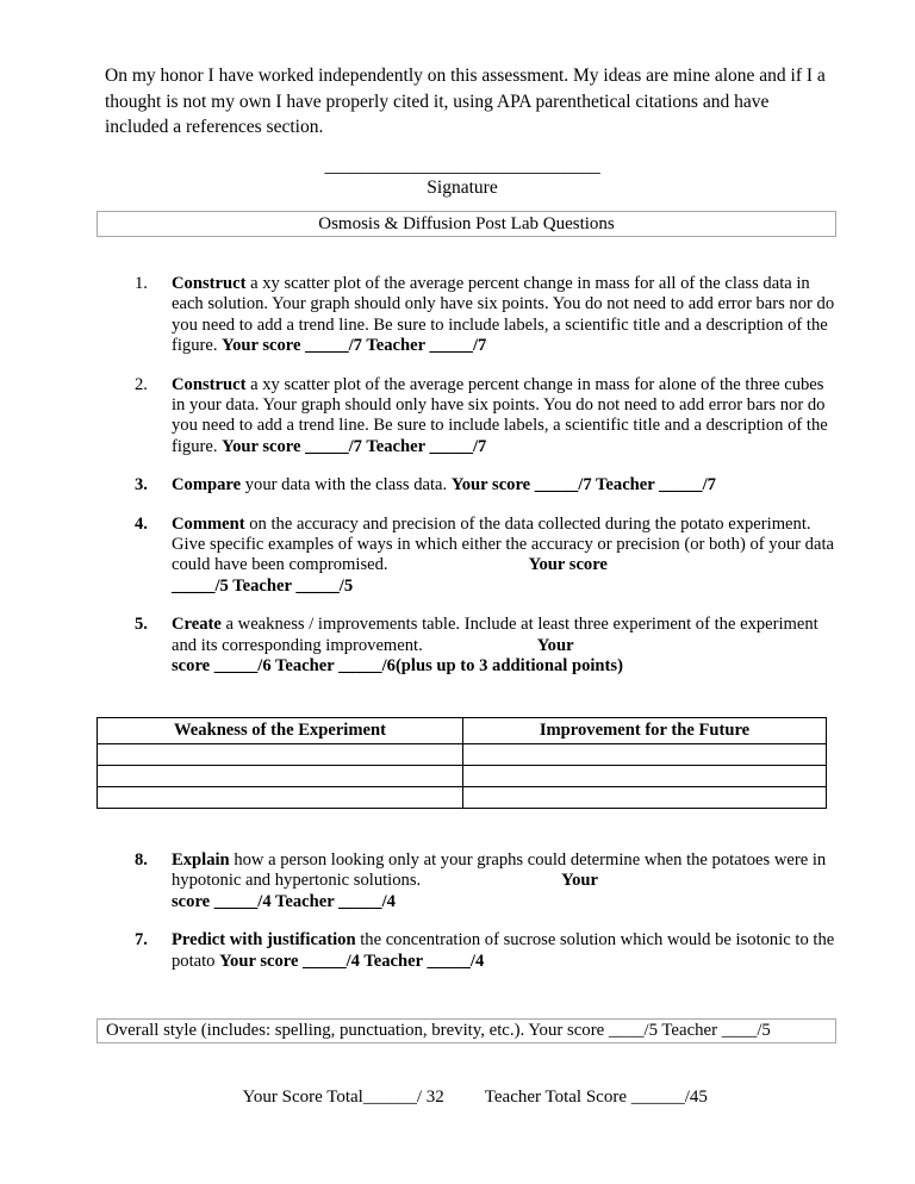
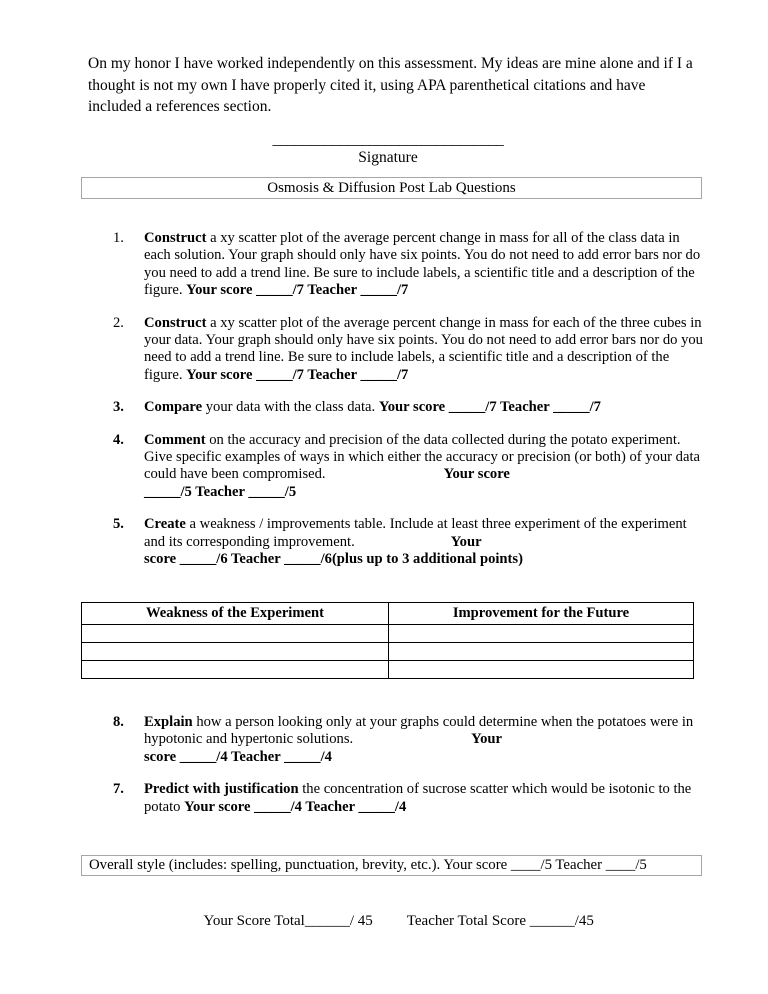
  On my honor I have worked independently on this assessment. My ideas are mine alone and if I a thought is not my own I have properly cited it, using APA parenthetical citations and have included a references section.
  _______________________________
  Signature
  Osmosis & Diffusion Post Lab Questions
  1.
  Construct a xy scatter plot of the average percent change in mass for all of the class data in each solution. Your graph should only have six points. You do not need to add error bars nor do you need to add a trend line. Be sure to include labels, a scientific title and a description of the figure. Your score _____/7 Teacher _____/7
  2.
- Construct a xy scatter plot of the average percent change in mass for alone of the three cubes in your data. Your graph should only have six points. You do not need to add error bars nor do you need to add a trend line. Be sure to include labels, a scientific title and a description of the figure. Your score _____/7 Teacher _____/7
+ Construct a xy scatter plot of the average percent change in mass for each of the three cubes in your data. Your graph should only have six points. You do not need to add error bars nor do you need to add a trend line. Be sure to include labels, a scientific title and a description of the figure. Your score _____/7 Teacher _____/7
  3.
  Compare your data with the class data. Your score _____/7 Teacher _____/7
  4.
  Comment on the accuracy and precision of the data collected during the potato experiment. Give specific examples of ways in which either the accuracy or precision (or both) of your data could have been compromised. Your score
  _____/5 Teacher _____/5
  5.
  Create a weakness / improvements table. Include at least three experiment of the experiment and its corresponding improvement. Your
  score _____/6 Teacher _____/6(plus up to 3 additional points)
  Weakness of the Experiment	Improvement for the Future
  8.
  Explain how a person looking only at your graphs could determine when the potatoes were in hypotonic and hypertonic solutions. Your
  score _____/4 Teacher _____/4
  7.
- Predict with justification the concentration of sucrose solution which would be isotonic to the potato Your score _____/4 Teacher _____/4
+ Predict with justification the concentration of sucrose scatter which would be isotonic to the potato Your score _____/4 Teacher _____/4
  Overall style (includes: spelling, punctuation, brevity, etc.). Your score ____/5 Teacher ____/5
- Your Score Total______/ 32 Teacher Total Score ______/45
+ Your Score Total______/ 45 Teacher Total Score ______/45
